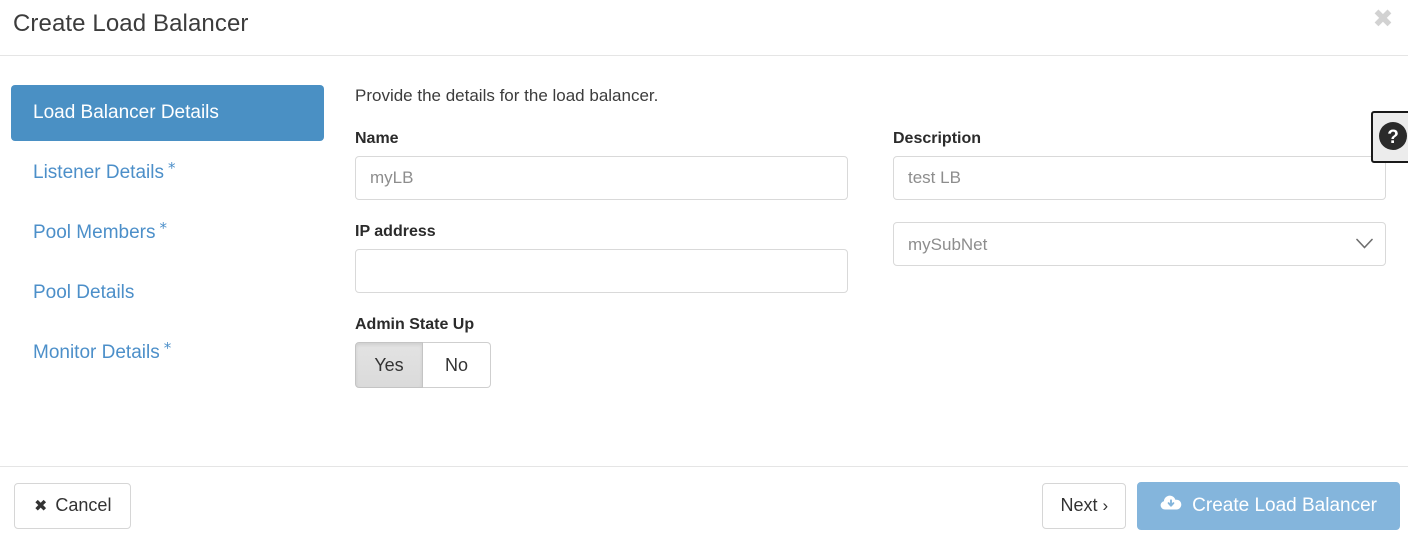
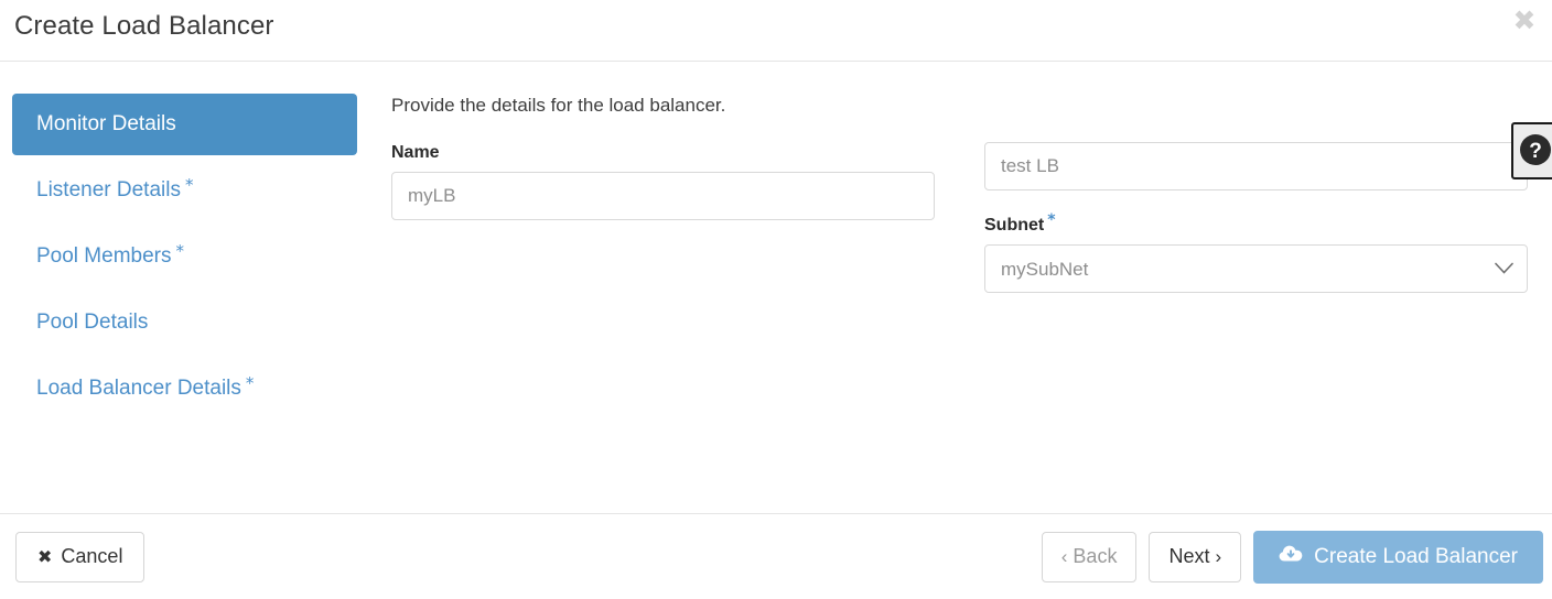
  Create Load Balancer
  ✖
- Load Balancer Details
+ Monitor Details
  Listener Details
  *
  Pool Members
  *
  Pool Details
- Monitor Details
+ Load Balancer Details
  *
  Provide the details for the load balancer.
  Name
  myLB
- IP address
- Admin State Up
- Yes
- No
- Description
  test LB
+ Subnet *
  mySubNet
  ?
  ✖
  Cancel
+ ‹
+ Back
  Next
  ›
  Create Load Balancer
